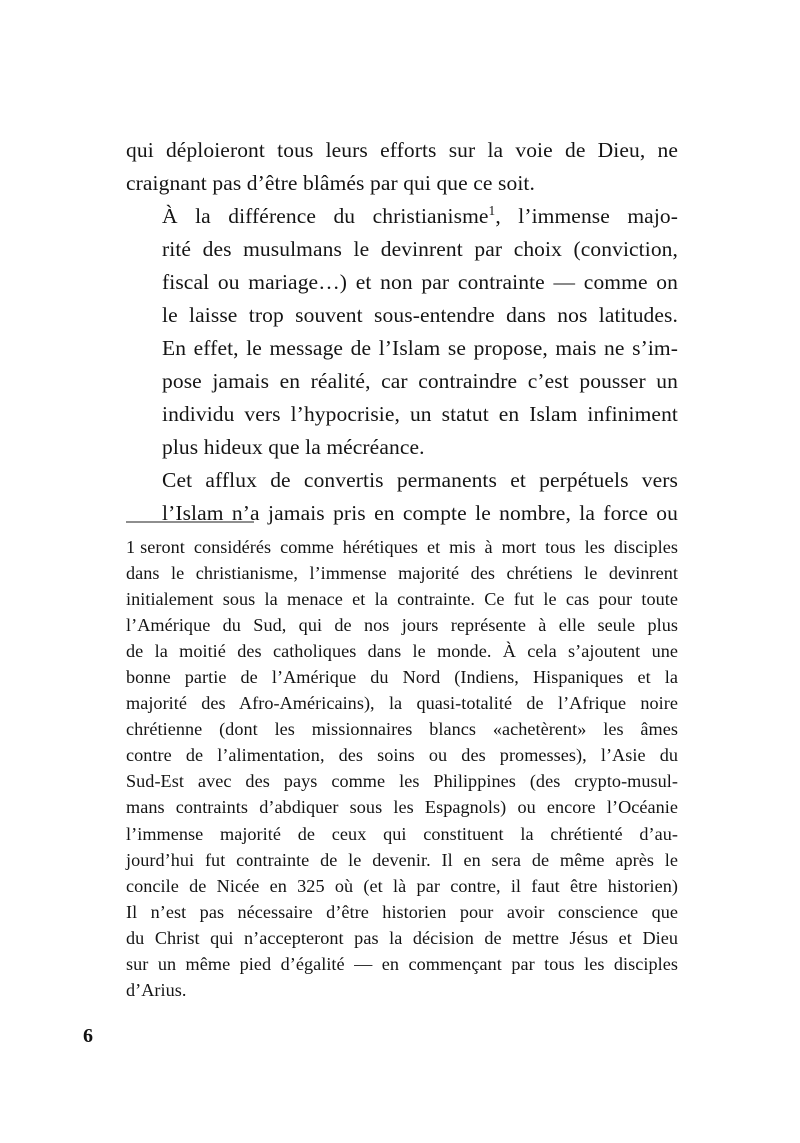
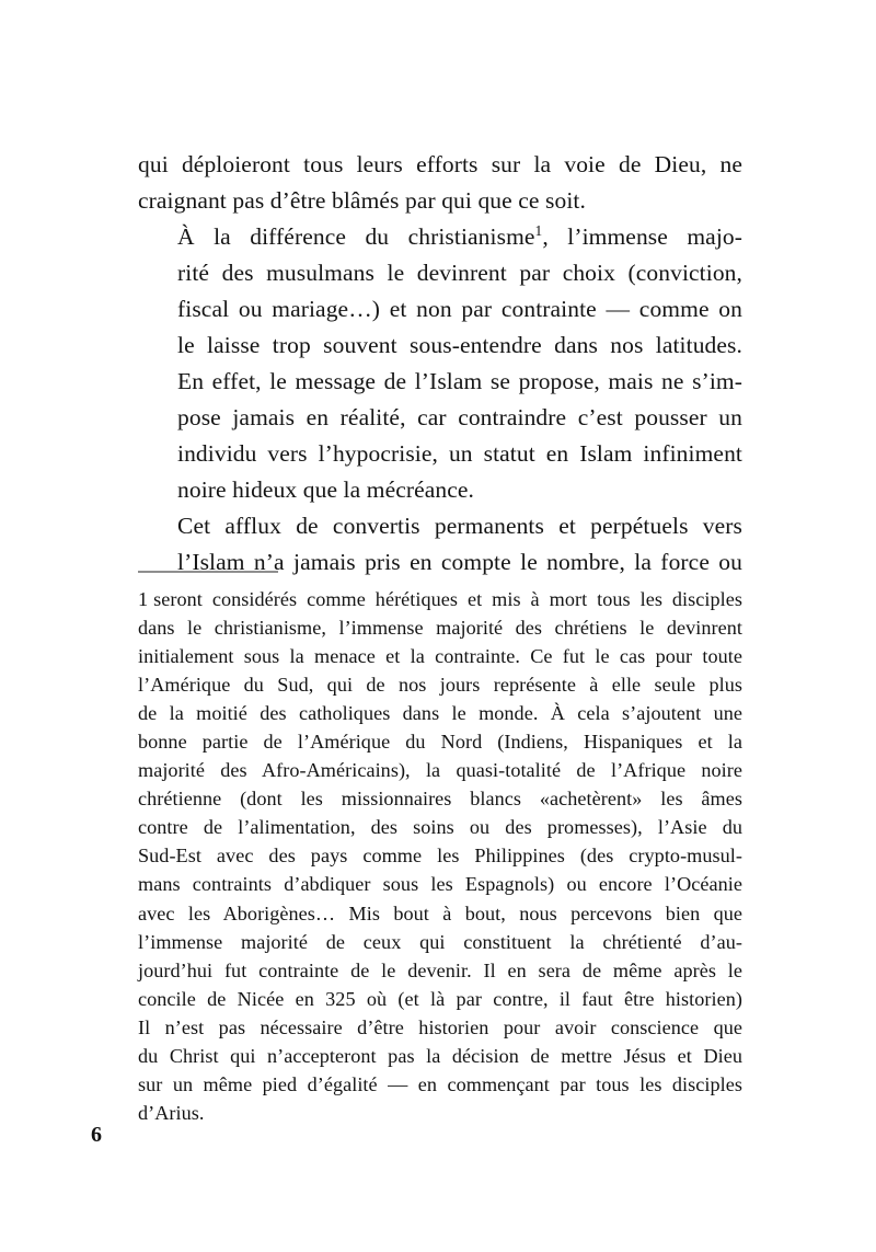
  qui déploieront tous leurs efforts sur la voie de Dieu, ne
  craignant pas d’être blâmés par qui que ce soit.
  À la différence du christianisme1, l’immense majo-
  rité des musulmans le devinrent par choix (conviction,
  fiscal ou mariage…) et non par contrainte — comme on
  le laisse trop souvent sous-entendre dans nos latitudes.
  En effet, le message de l’Islam se propose, mais ne s’im-
  pose jamais en réalité, car contraindre c’est pousser un
  individu vers l’hypocrisie, un statut en Islam infiniment
- plus hideux que la mécréance.
+ noire hideux que la mécréance.
  Cet afflux de convertis permanents et perpétuels vers
  l’Islam n’a jamais pris en compte le nombre, la force ou
  1 seront considérés comme hérétiques et mis à mort tous les disciples
  dans le christianisme, l’immense majorité des chrétiens le devinrent
  initialement sous la menace et la contrainte. Ce fut le cas pour toute
  l’Amérique du Sud, qui de nos jours représente à elle seule plus
  de la moitié des catholiques dans le monde. À cela s’ajoutent une
  bonne partie de l’Amérique du Nord (Indiens, Hispaniques et la
  majorité des Afro-Américains), la quasi-totalité de l’Afrique noire
  chrétienne (dont les missionnaires blancs «achetèrent» les âmes
  contre de l’alimentation, des soins ou des promesses), l’Asie du
  Sud-Est avec des pays comme les Philippines (des crypto-musul-
  mans contraints d’abdiquer sous les Espagnols) ou encore l’Océanie
+ avec les Aborigènes… Mis bout à bout, nous percevons bien que
  l’immense majorité de ceux qui constituent la chrétienté d’au-
  jourd’hui fut contrainte de le devenir. Il en sera de même après le
  concile de Nicée en 325 où (et là par contre, il faut être historien)
  Il n’est pas nécessaire d’être historien pour avoir conscience que
  du Christ qui n’accepteront pas la décision de mettre Jésus et Dieu
  sur un même pied d’égalité — en commençant par tous les disciples
  d’Arius.
  6
